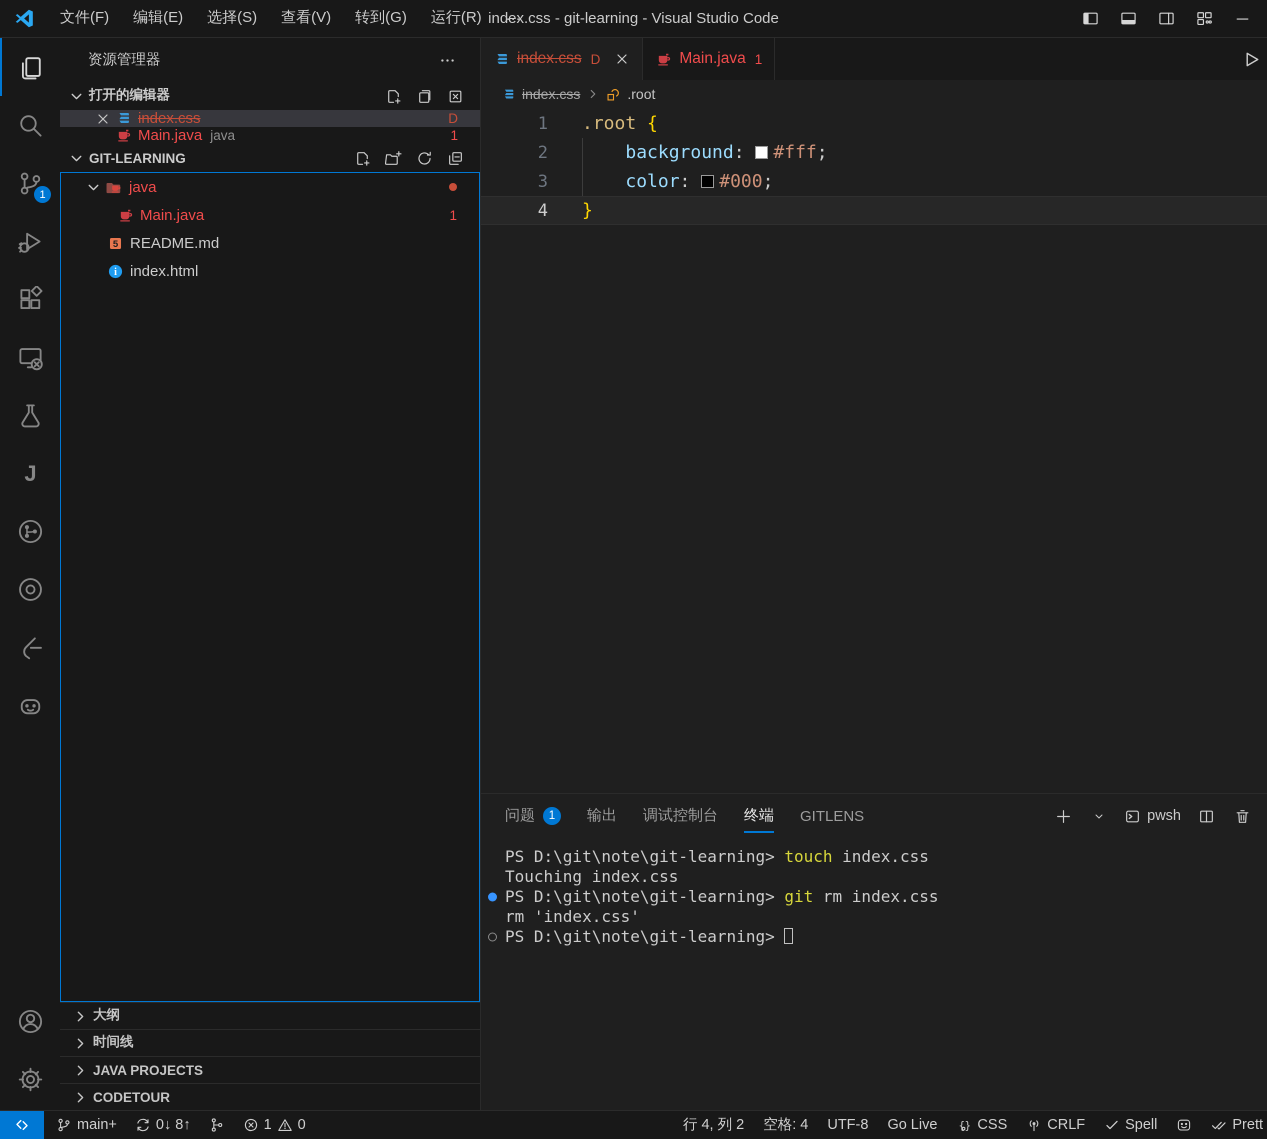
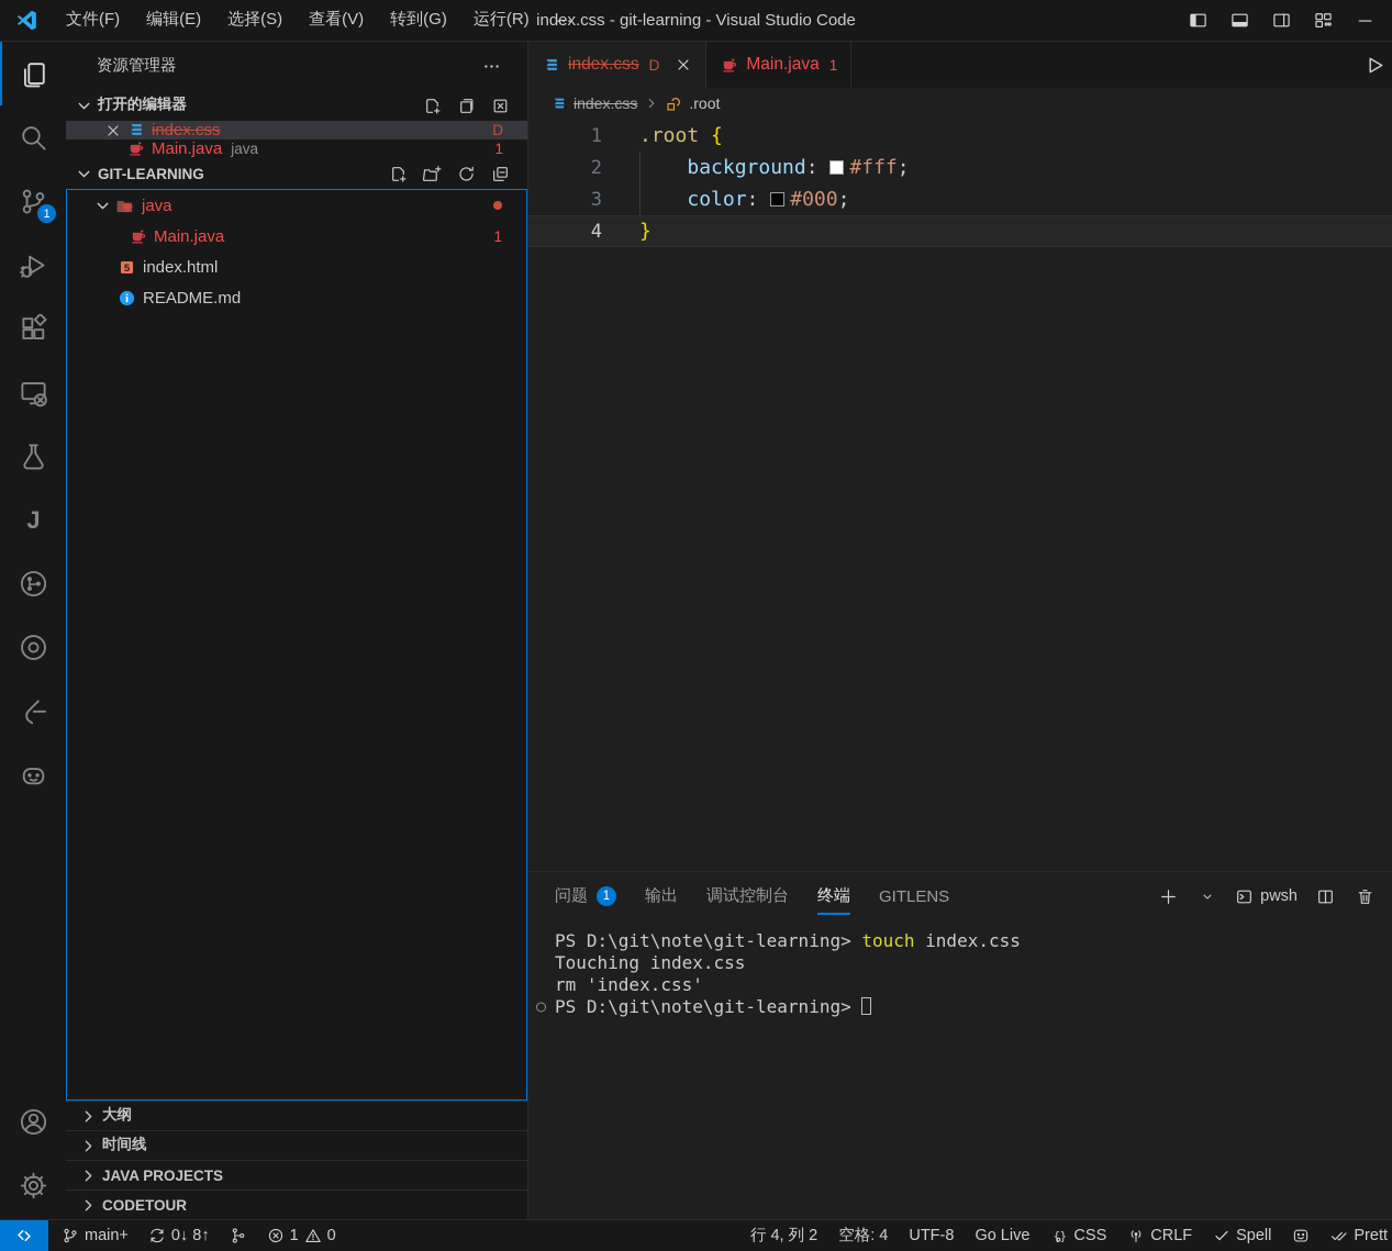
  文件(F)
  编辑(E)
  选择(S)
  查看(V)
  转到(G)
  运行(R)
  ···
  index.css - git-learning - Visual Studio Code
  1
  J
  资源管理器
  打开的编辑器
  index.css
  D
  Main.java
  java
  1
  GIT-LEARNING
  java
  Main.java
  1
  5
- README.md
+ index.html
  i
- index.html
+ README.md
  大纲
  时间线
  JAVA PROJECTS
  CODETOUR
  index.css
  D
  Main.java
  1
  index.css
  .root
  1
  .root {
  2
  background: #fff;
  3
  color: #000;
  4
  }
  问题
  1
  输出
  调试控制台
  终端
  GITLENS
  pwsh
  PS D:\git\note\git-learning> touch index.css
  Touching index.css
- PS D:\git\note\git-learning> git rm index.css
  rm 'index.css'
  PS D:\git\note\git-learning>
  main+
  0↓ 8↑
  1
  0
  行 4, 列 2
  空格: 4
  UTF-8
  Go Live
  {
  }
  CSS
  CRLF
  Spell
  Prett
